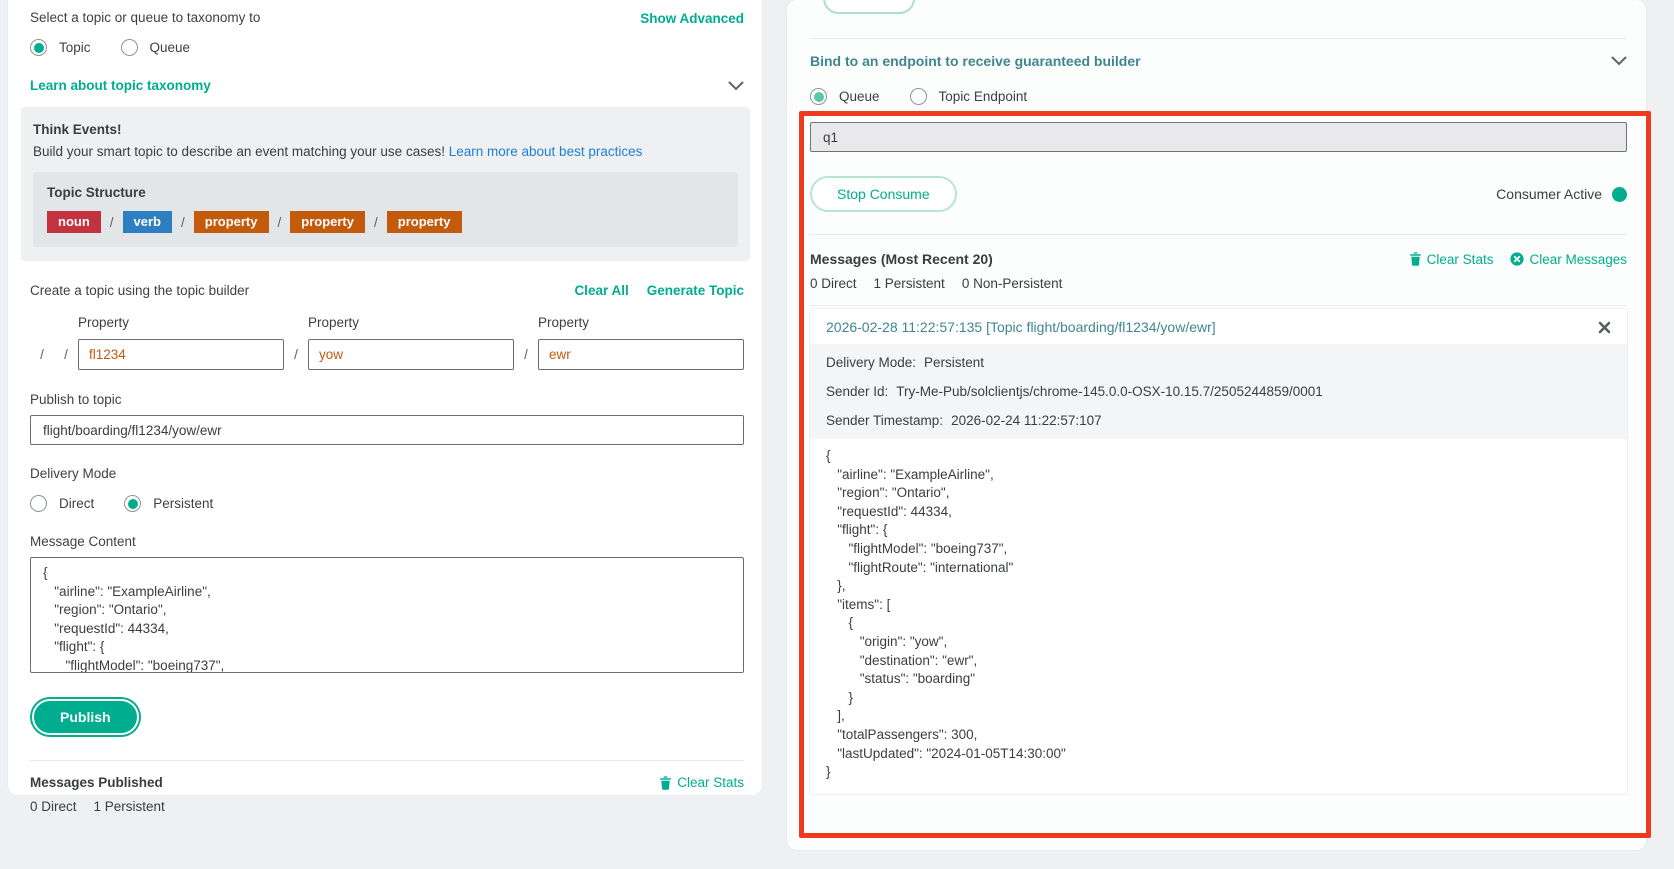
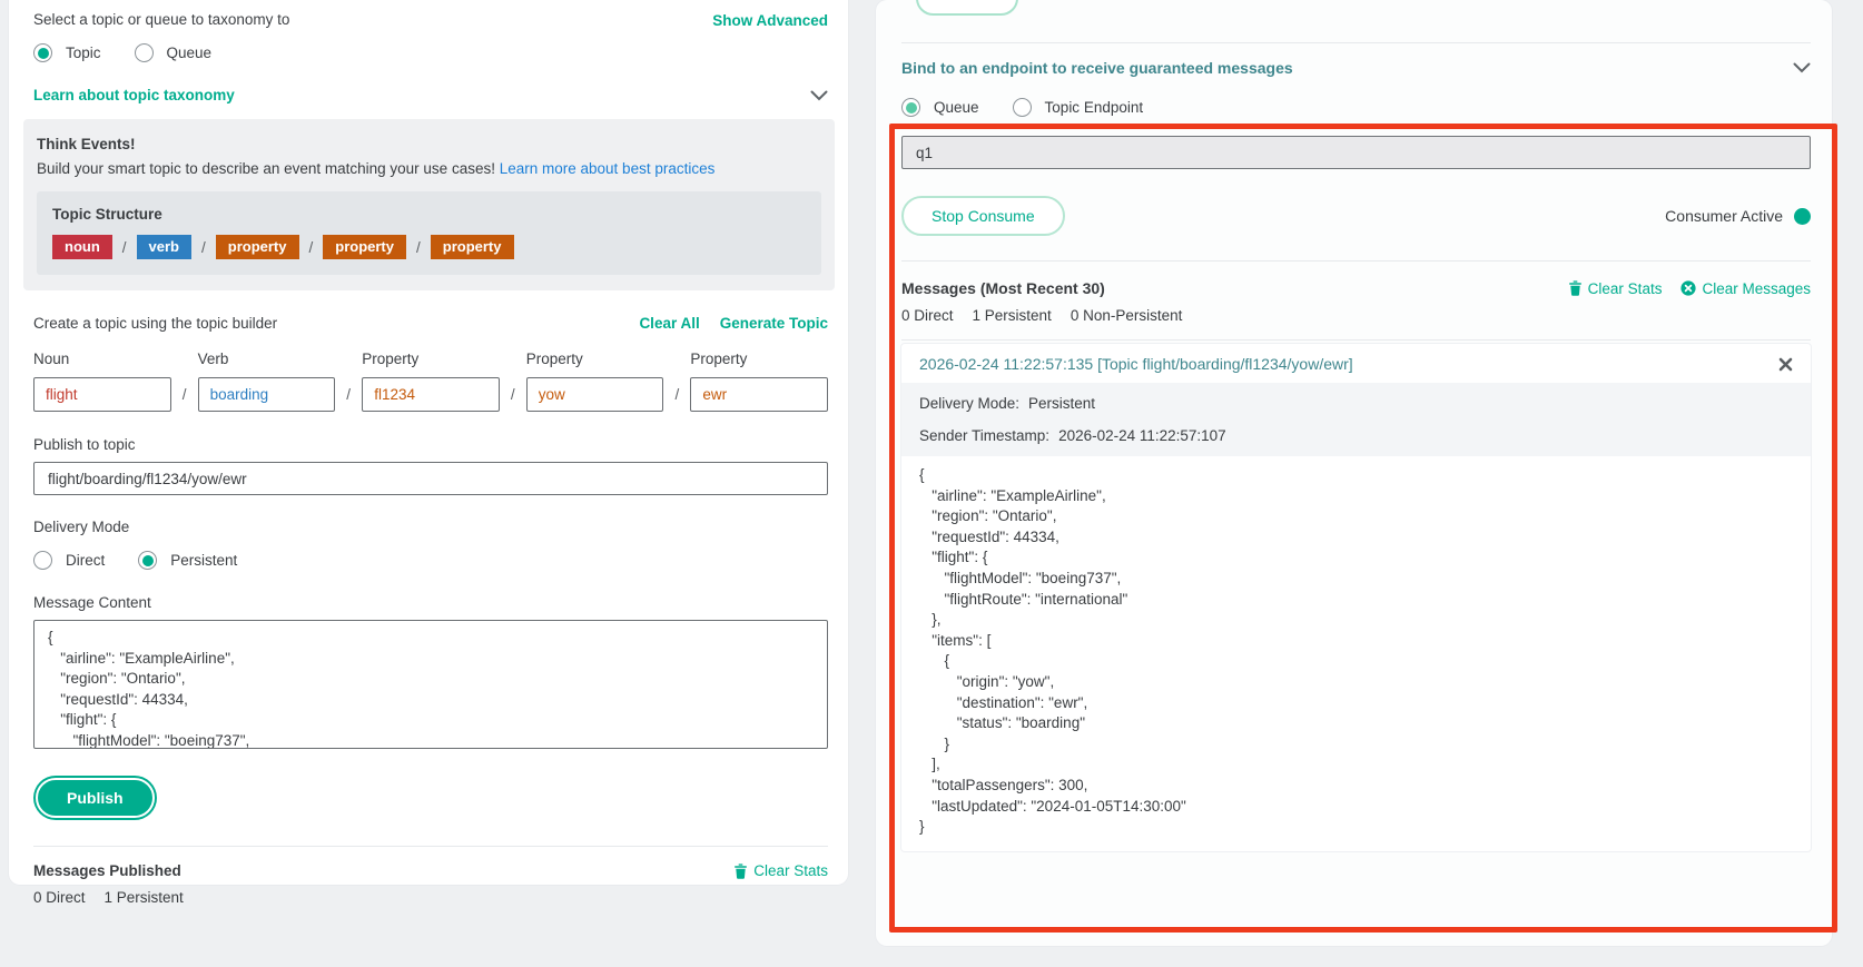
  Select a topic or queue to taxonomy to
  Show Advanced
  Topic
  Queue
  Learn about topic taxonomy
  Think Events!
  Build your smart topic to describe an event matching your use cases! Learn more about best practices
  Topic Structure
  noun
  /
  verb
  /
  property
  /
  property
  /
  property
  Create a topic using the topic builder
  Clear All
  Generate Topic
+ Noun
+ flight
  /
+ Verb
+ boarding
  /
  Property
  fl1234
  /
  Property
  yow
  /
  Property
  ewr
  Publish to topic
  flight/boarding/fl1234/yow/ewr
  Delivery Mode
  Direct
  Persistent
  Message Content
  {
  "airline": "ExampleAirline",
  "region": "Ontario",
  "requestId": 44334,
  "flight": {
  Publish
  Messages Published
  Clear Stats
  0 Direct
  1 Persistent
- Bind to an endpoint to receive guaranteed builder
+ Bind to an endpoint to receive guaranteed messages
  Queue
  Topic Endpoint
  q1
  Stop Consume
  Consumer Active
- Messages (Most Recent 20)
+ Messages (Most Recent 30)
  Clear Stats
  Clear Messages
  0 Direct
  1 Persistent
  0 Non-Persistent
- 2026-02-28 11:22:57:135 [Topic flight/boarding/fl1234/yow/ewr]
+ 2026-02-24 11:22:57:135 [Topic flight/boarding/fl1234/yow/ewr]
  Delivery Mode:
  Persistent
- Sender Id:
- Try-Me-Pub/solclientjs/chrome-145.0.0-OSX-10.15.7/2505244859/0001
  Sender Timestamp:
  2026-02-24 11:22:57:107
  {
  "airline": "ExampleAirline",
  "region": "Ontario",
  "requestId": 44334,
  "flight": {
  "flightModel": "boeing737",
  "flightRoute": "international"
  },
  "items": [
  {
  "origin": "yow",
  "destination": "ewr",
  "status": "boarding"
  }
  ],
  "totalPassengers": 300,
  "lastUpdated": "2024-01-05T14:30:00"
  }
